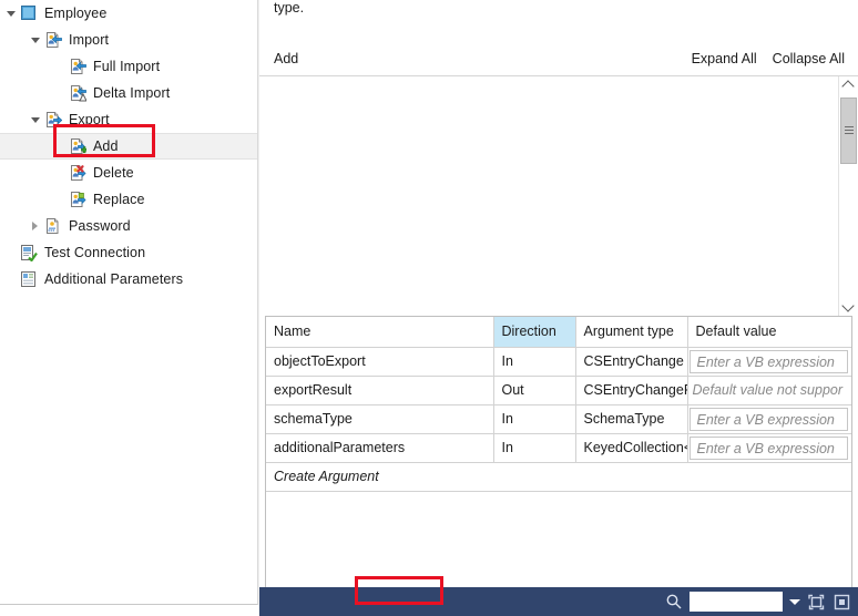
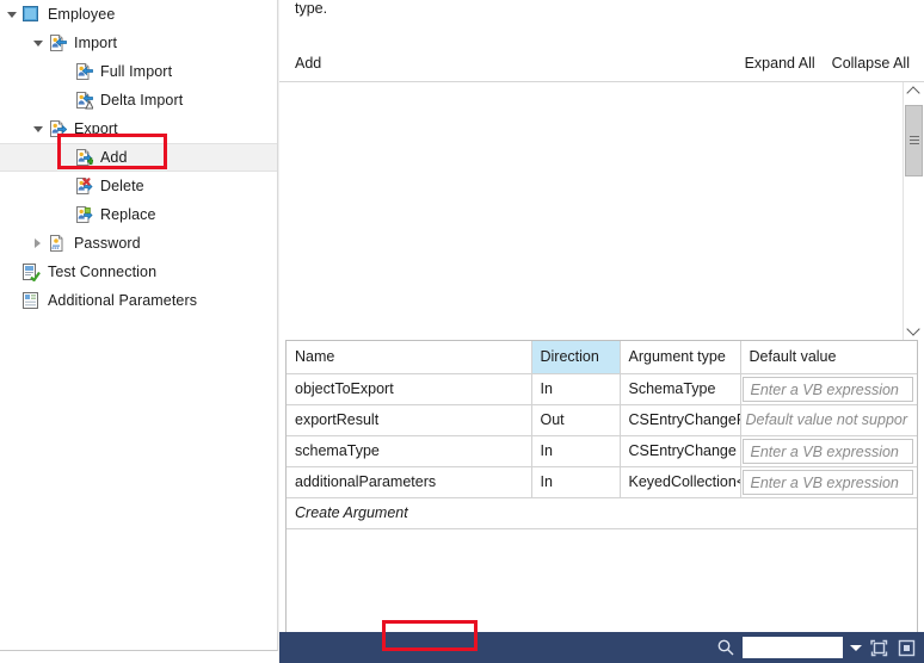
  Employee
  Import
  Full Import
  Delta Import
  Export
  Add
  Delete
  Replace
  Password
  Test Connection
  Additional Parameters
  type.
  Add
  Expand All
  Collapse All
  Name	Direction	Argument type	Default value
- objectToExport	In	CSEntryChange	Enter a VB expression
+ objectToExport	In	SchemaType	Enter a VB expression
  exportResult	Out	CSEntryChange	Default value not suppor
- schemaType	In	SchemaType	Enter a VB expression
+ schemaType	In	CSEntryChange	Enter a VB expression
  additionalParameters	In	KeyedCollection	Enter a VB expression
  Create Argument
